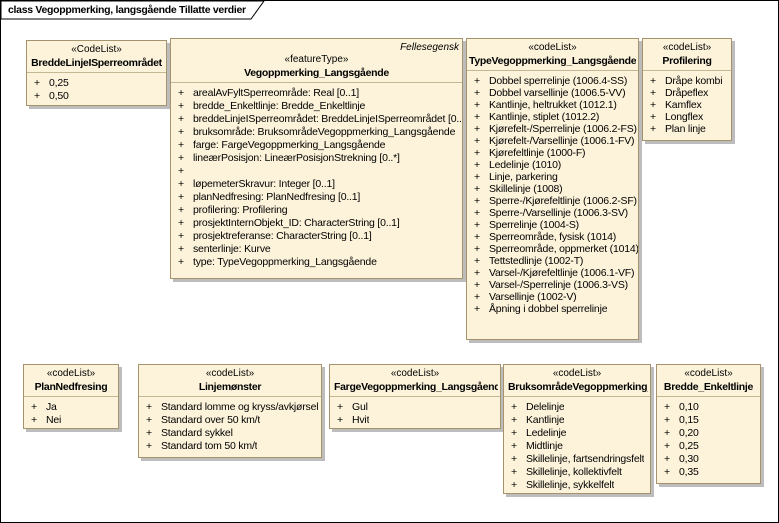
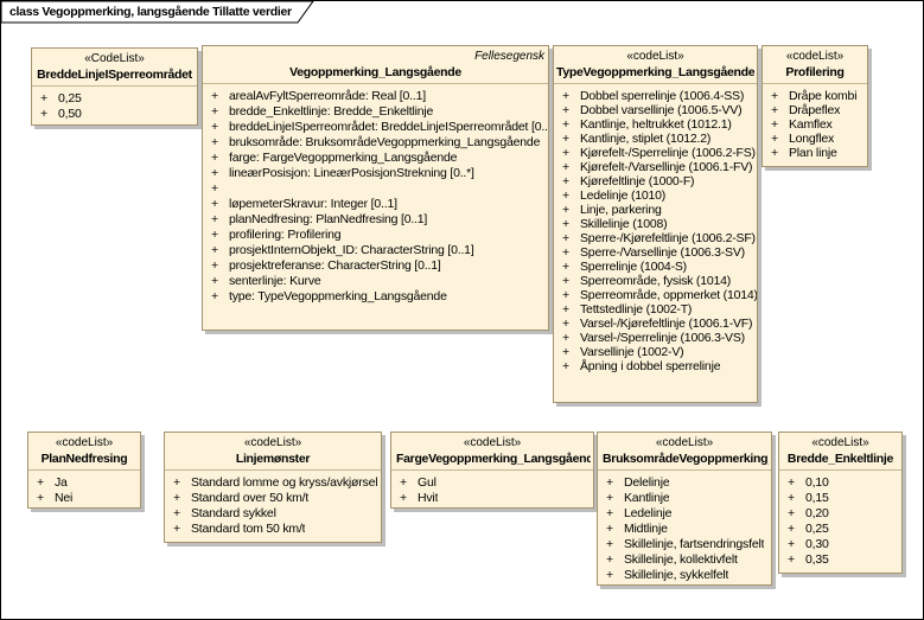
  class Vegoppmerking, langsgående Tillatte verdier
  «CodeList»
  BreddeLinjeISperreområdet
  +
  0,25
  +
  0,50
  Fellesegensk
- «featureType»
  Vegoppmerking_Langsgående
  +
  arealAvFyltSperreområde: Real [0..1]
  +
  bredde_Enkeltlinje: Bredde_Enkeltlinje
  +
  breddeLinjeISperreområdet: BreddeLinjeISperreområdet [0..
  +
  bruksområde: BruksområdeVegoppmerking_Langsgående
  +
  farge: FargeVegoppmerking_Langsgående
  +
  lineærPosisjon: LineærPosisjonStrekning [0..*]
  +
  +
  løpemeterSkravur: Integer [0..1]
  +
  planNedfresing: PlanNedfresing [0..1]
  +
  profilering: Profilering
  +
  prosjektInternObjekt_ID: CharacterString [0..1]
  +
  prosjektreferanse: CharacterString [0..1]
  +
  senterlinje: Kurve
  +
  type: TypeVegoppmerking_Langsgående
  «codeList»
  TypeVegoppmerking_Langsgående
  +
  Dobbel sperrelinje (1006.4-SS)
  +
  Dobbel varsellinje (1006.5-VV)
  +
  Kantlinje, heltrukket (1012.1)
  +
  Kantlinje, stiplet (1012.2)
  +
  Kjørefelt-/Sperrelinje (1006.2-FS)
  +
  Kjørefelt-/Varsellinje (1006.1-FV)
  +
  Kjørefeltlinje (1000-F)
  +
  Ledelinje (1010)
  +
  Linje, parkering
  +
  Skillelinje (1008)
  +
  Sperre-/Kjørefeltlinje (1006.2-SF)
  +
  Sperre-/Varsellinje (1006.3-SV)
  +
  Sperrelinje (1004-S)
  +
  Sperreområde, fysisk (1014)
  +
  Sperreområde, oppmerket (1014)
  +
  Tettstedlinje (1002-T)
  +
  Varsel-/Kjørefeltlinje (1006.1-VF)
  +
  Varsel-/Sperrelinje (1006.3-VS)
  +
  Varsellinje (1002-V)
  +
  Åpning i dobbel sperrelinje
  «codeList»
  Profilering
  +
  Dråpe kombi
  +
  Dråpeflex
  +
  Kamflex
  +
  Longflex
  +
  Plan linje
  «codeList»
  PlanNedfresing
  +
  Ja
  +
  Nei
  «codeList»
  Linjemønster
  +
  Standard lomme og kryss/avkjørsel
  +
  Standard over 50 km/t
  +
  Standard sykkel
  +
  Standard tom 50 km/t
  «codeList»
  FargeVegoppmerking_Langsgåend
  +
  Gul
  +
  Hvit
  «codeList»
  BruksområdeVegoppmerking
  +
  Delelinje
  +
  Kantlinje
  +
  Ledelinje
  +
  Midtlinje
  +
  Skillelinje, fartsendringsfelt
  +
  Skillelinje, kollektivfelt
  +
  Skillelinje, sykkelfelt
  «codeList»
  Bredde_Enkeltlinje
  +
  0,10
  +
  0,15
  +
  0,20
  +
  0,25
  +
  0,30
  +
  0,35
